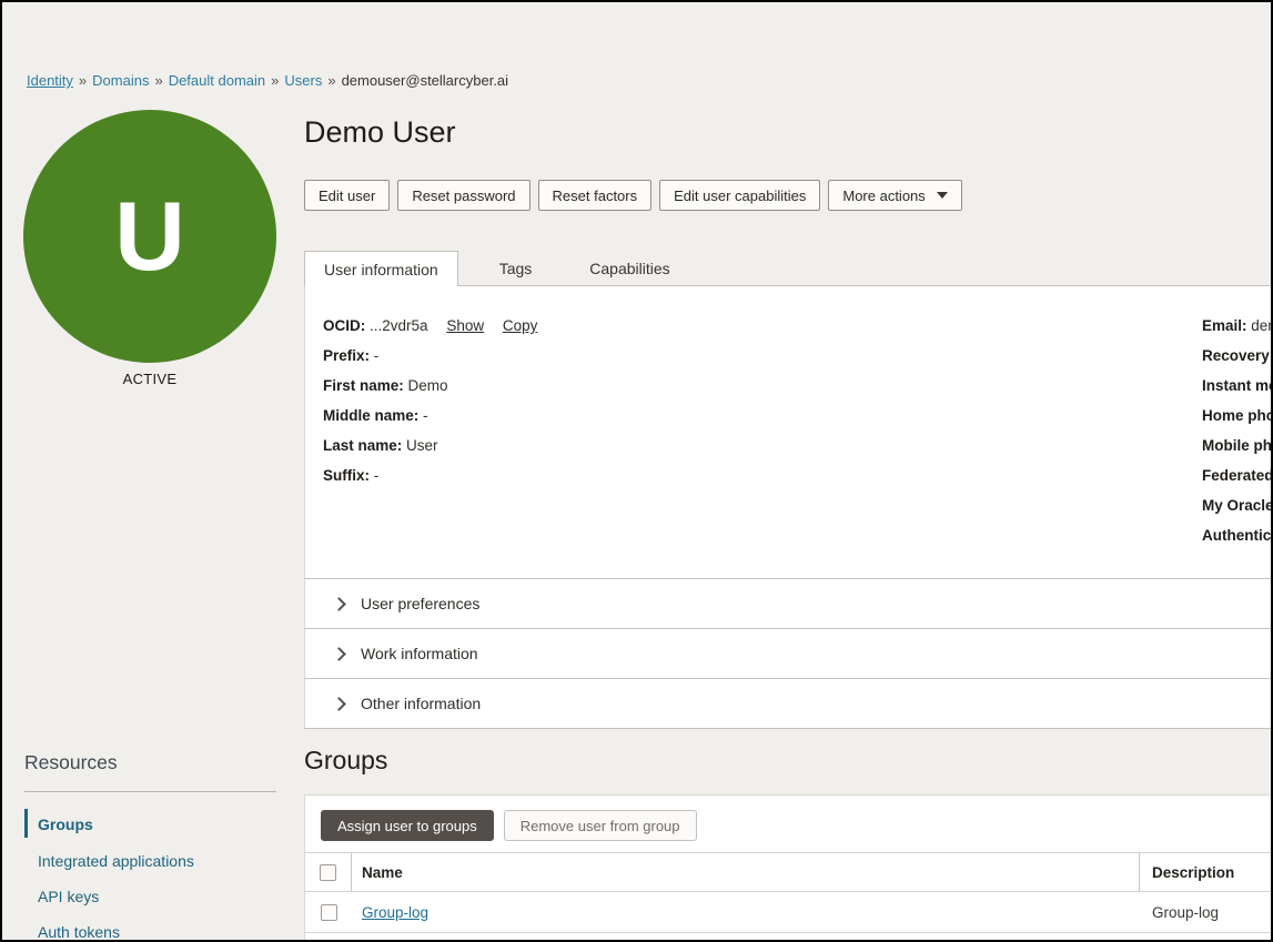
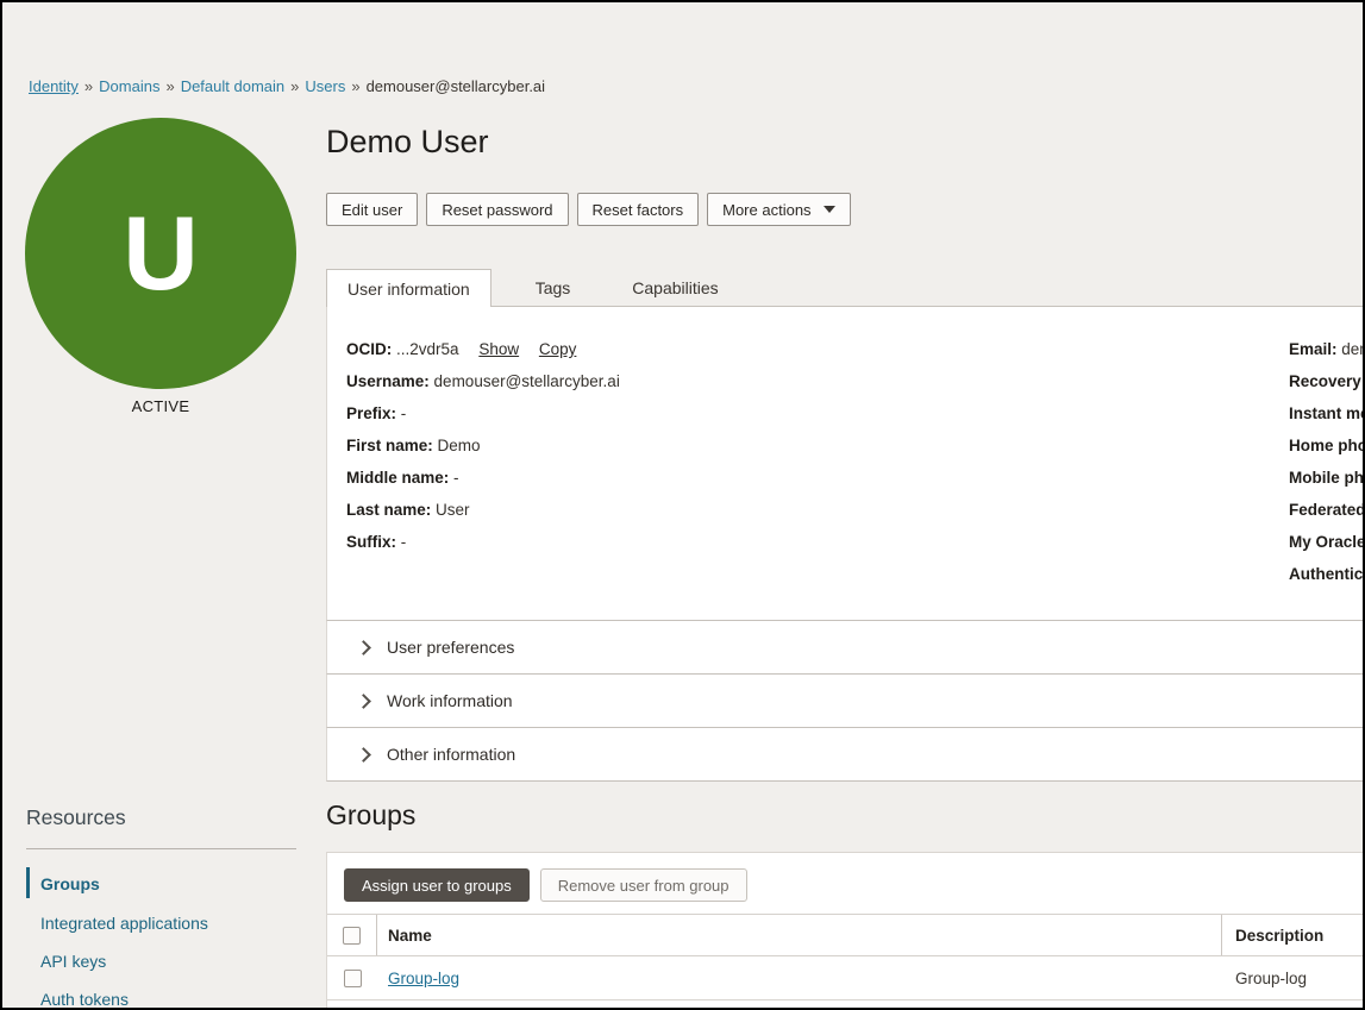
  Identity » Domains » Default domain » Users » demouser@stellarcyber.ai
  U
  ACTIVE
  Resources
  Groups
  Integrated applications
  API keys
  Auth tokens
  Demo User
  Edit user
  Reset password
  Reset factors
- Edit user capabilities
  More actions
  User information
  Tags
  Capabilities
  OCID: ...2vdr5a Show Copy
+ Username: demouser@stellarcyber.ai
  Prefix: -
  First name: Demo
  Middle name: -
  Last name: User
  Suffix: -
  Email: de
  Recovery
  Instant m
  Home pho
  Mobile ph
  Federated
  My Oracle
  Authentic
  User preferences
  Work information
  Other information
  Groups
  Assign user to groups
  Remove user from group
  Name
  Description
  Group-log
  Group-log
